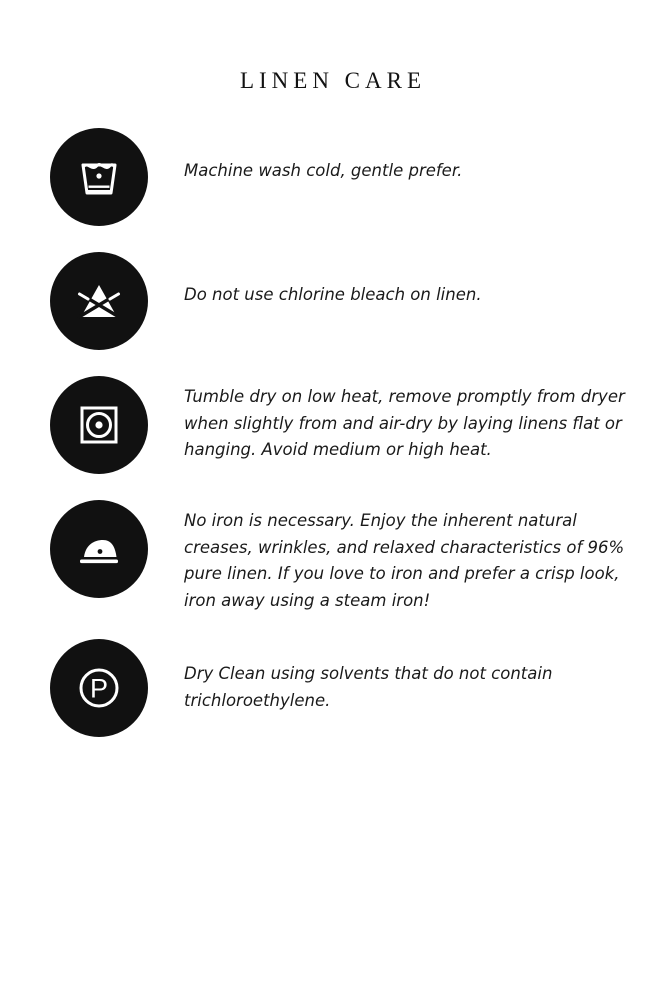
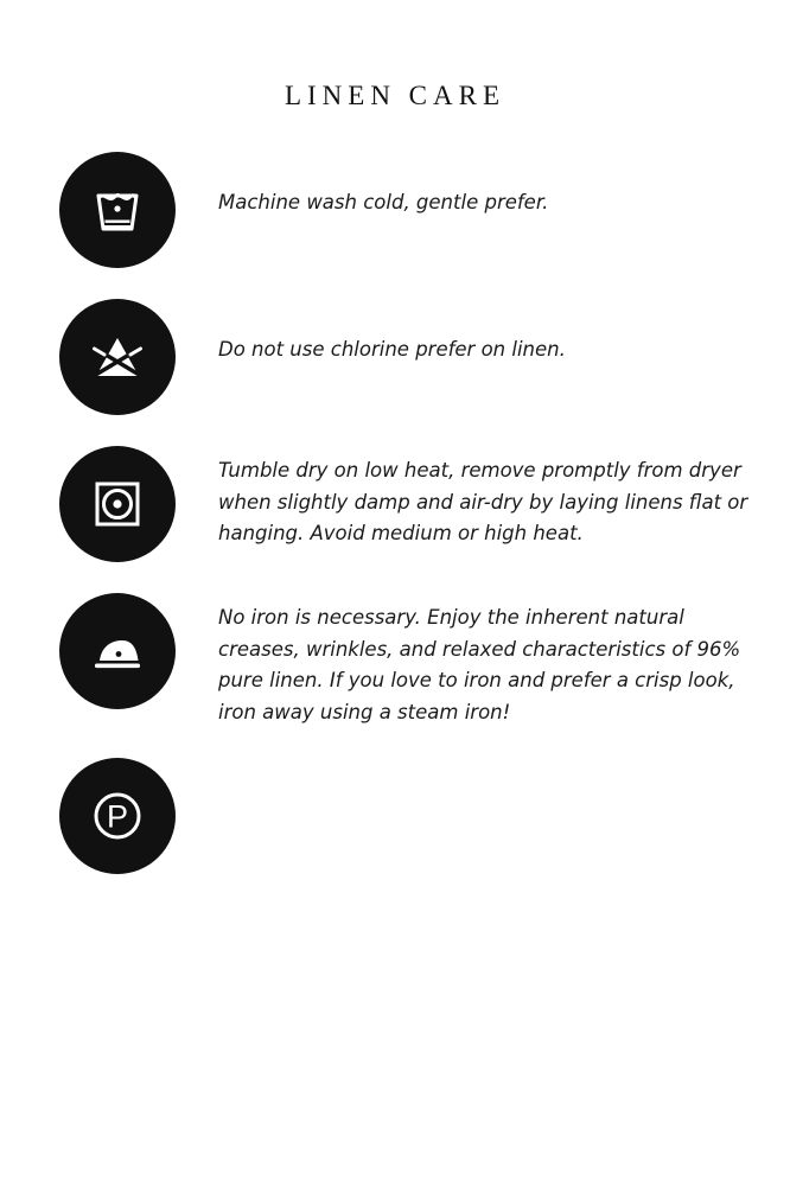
  LINEN CARE
  Machine wash cold, gentle prefer.
- Do not use chlorine bleach on linen.
+ Do not use chlorine prefer on linen.
- Tumble dry on low heat, remove promptly from dryer when slightly from and air-dry by laying linens flat or hanging. Avoid medium or high heat.
+ Tumble dry on low heat, remove promptly from dryer when slightly damp and air-dry by laying linens flat or hanging. Avoid medium or high heat.
  No iron is necessary. Enjoy the inherent natural creases, wrinkles, and relaxed characteristics of 96% pure linen. If you love to iron and prefer a crisp look, iron away using a steam iron!
  P
- Dry Clean using solvents that do not contain trichloroethylene.
